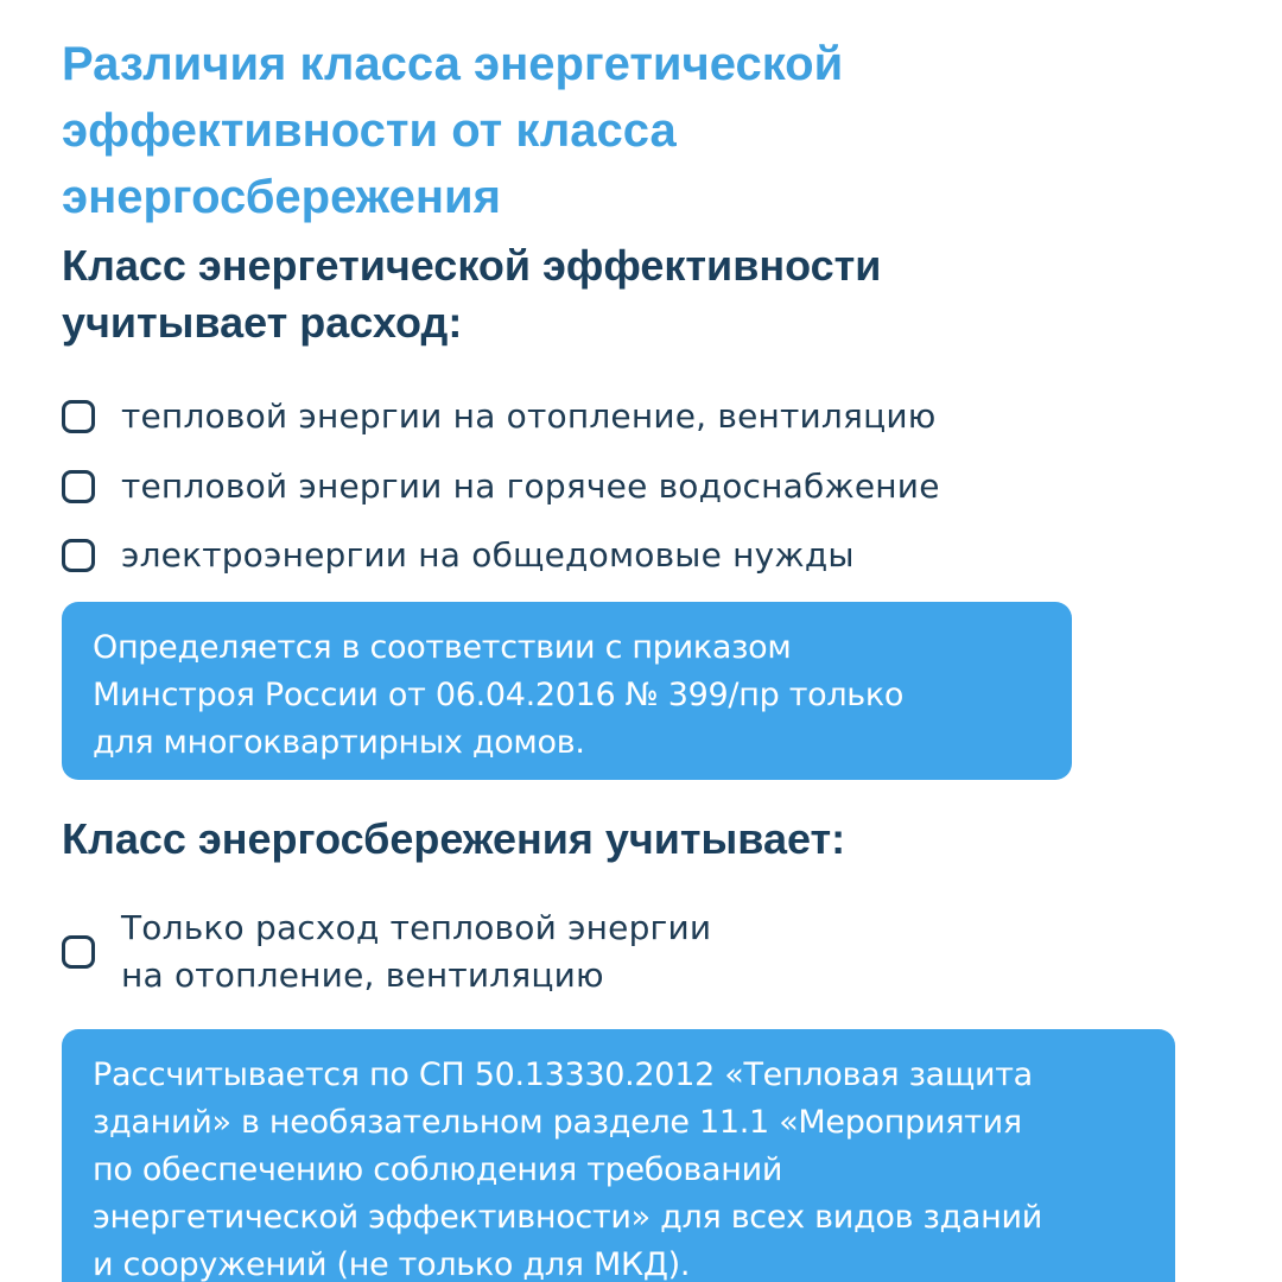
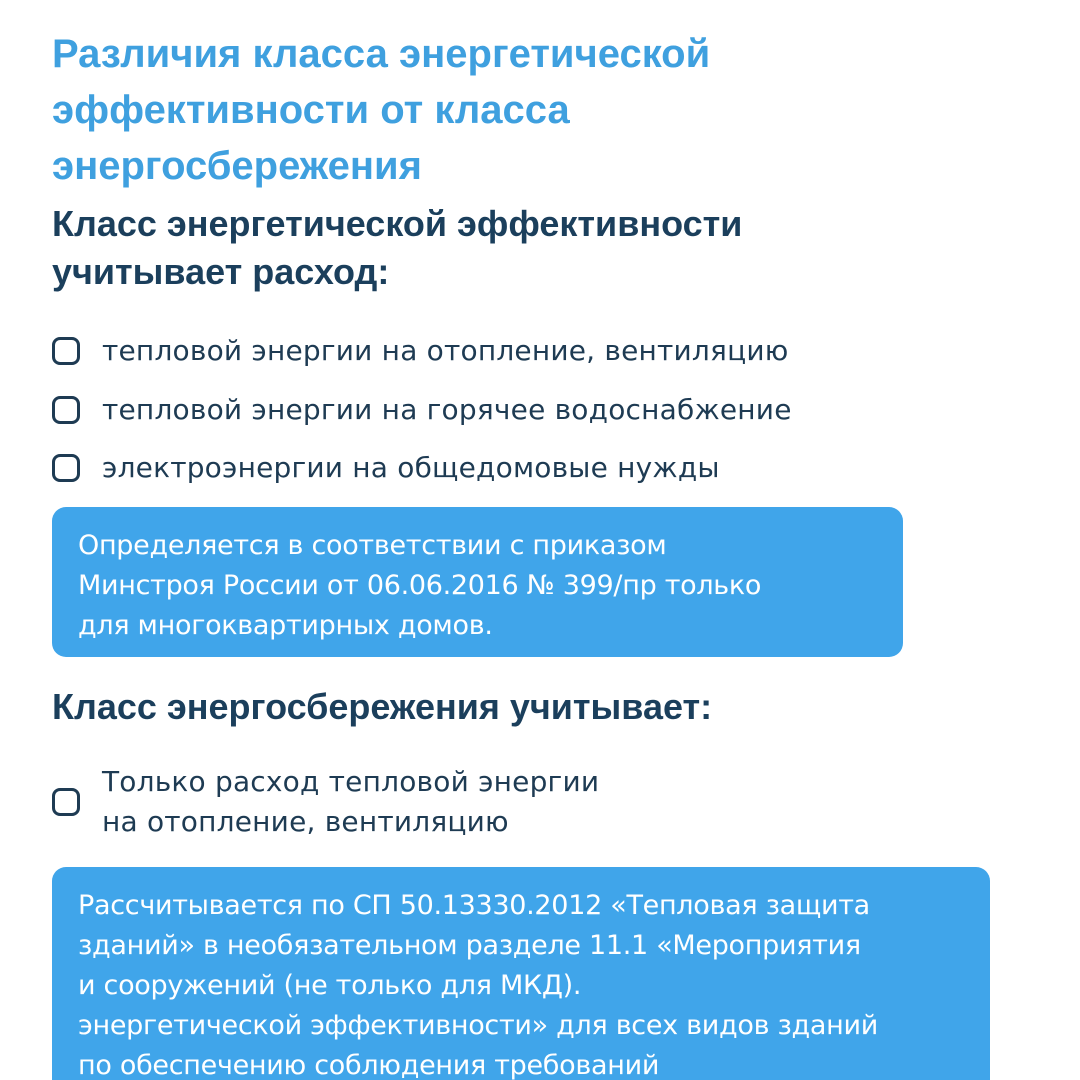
  Различия класса энергетической
  эффективности от класса
  энергосбережения
  Класс энергетической эффективности
  учитывает расход:
  тепловой энергии на отопление, вентиляцию
  тепловой энергии на горячее водоснабжение
  электроэнергии на общедомовые нужды
  Определяется в соответствии с приказом
- Минстроя России от 06.04.2016 № 399/пр только
+ Минстроя России от 06.06.2016 № 399/пр только
  для многоквартирных домов.
  Класс энергосбережения учитывает:
  Только расход тепловой энергии
  на отопление, вентиляцию
  Рассчитывается по СП 50.13330.2012 «Тепловая защита
  зданий» в необязательном разделе 11.1 «Мероприятия
- по обеспечению соблюдения требований
+ и сооружений (не только для МКД).
  энергетической эффективности» для всех видов зданий
- и сооружений (не только для МКД).
+ по обеспечению соблюдения требований
